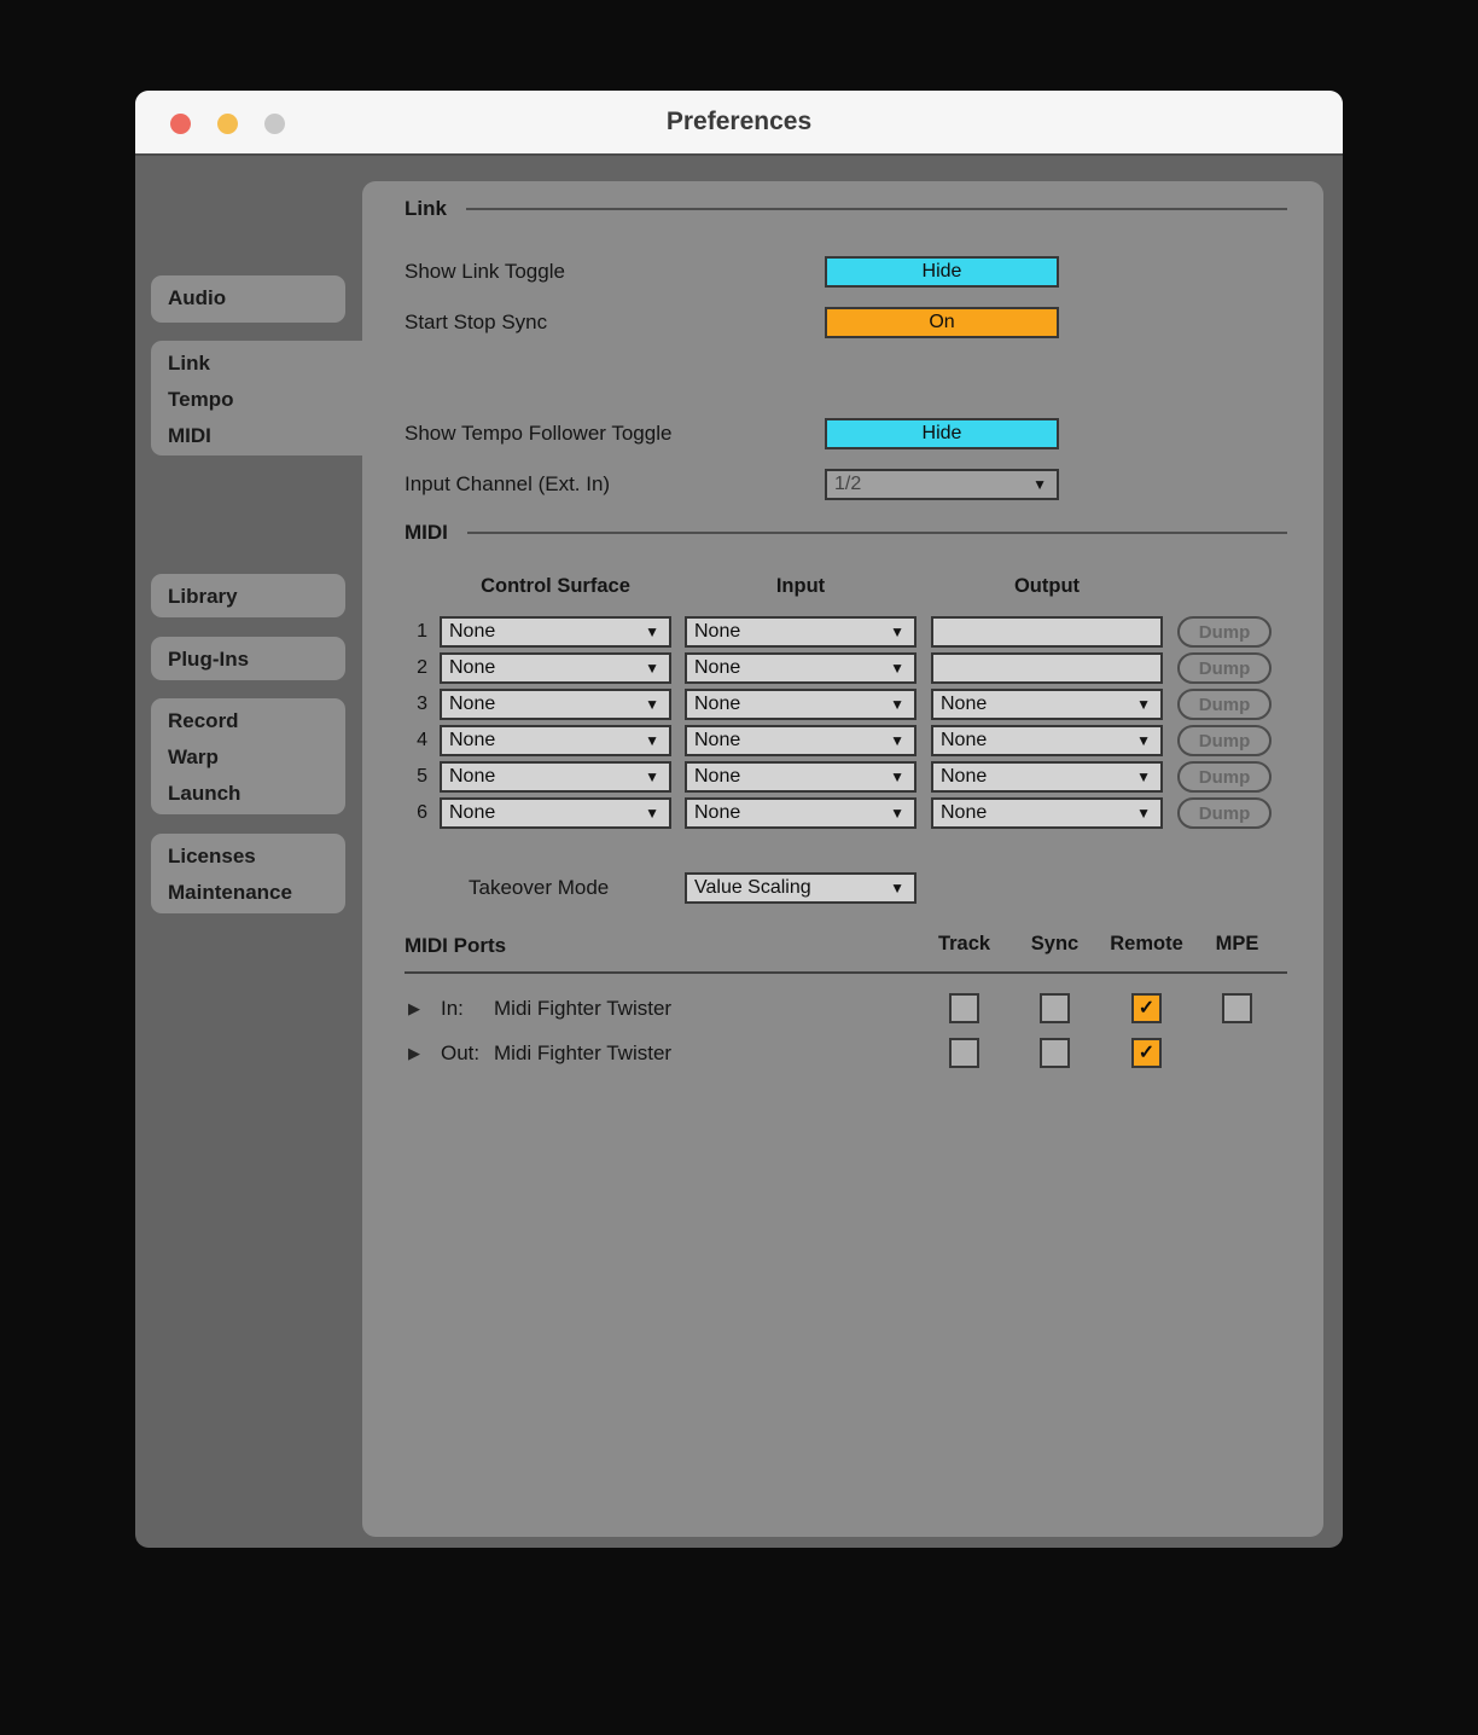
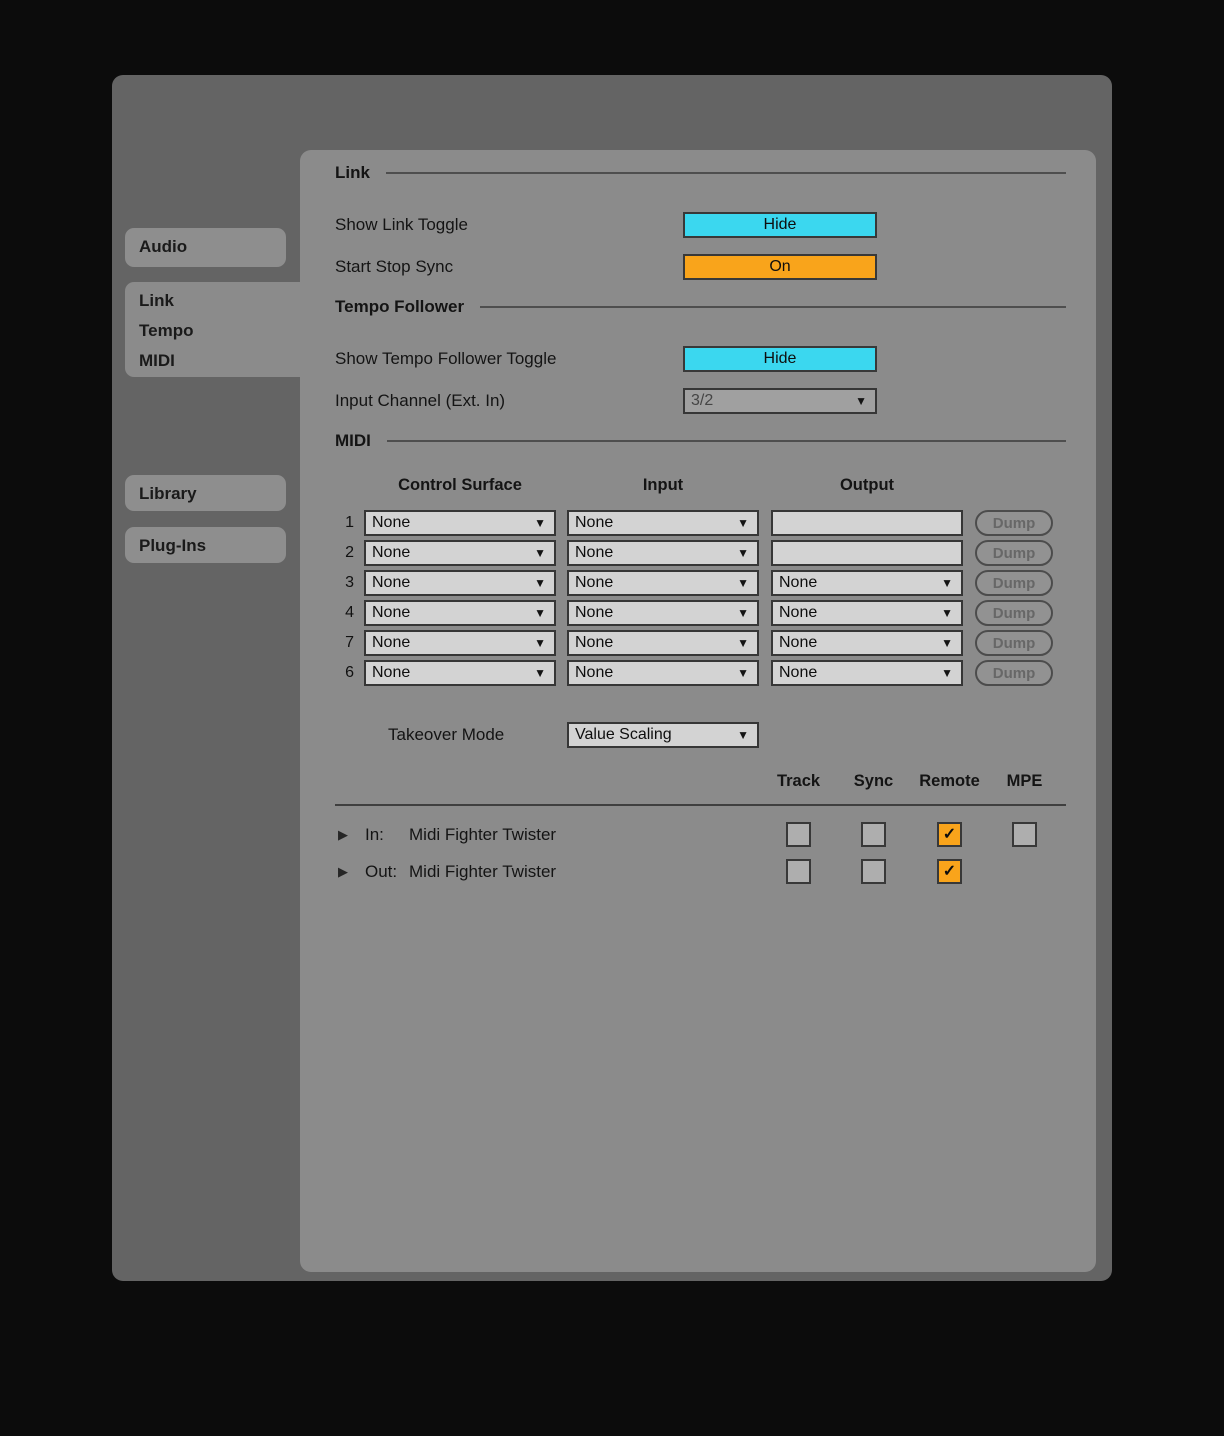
- Preferences
  Audio
  Link
  Tempo
  MIDI
  Library
  Plug-Ins
- Record
- Warp
- Launch
- Licenses
- Maintenance
  Link
  Show Link Toggle
  Hide
  Start Stop Sync
  On
+ Tempo Follower
  Show Tempo Follower Toggle
  Hide
  Input Channel (Ext. In)
- 1/2
+ 3/2
  ▼
  MIDI
  Control Surface
  Input
  Output
  1
  None
  ▼
  None
  ▼
  Dump
  2
  None
  ▼
  None
  ▼
  Dump
  3
  None
  ▼
  None
  ▼
  None
  ▼
  Dump
  4
  None
  ▼
  None
  ▼
  None
  ▼
  Dump
- 5
+ 7
  None
  ▼
  None
  ▼
  None
  ▼
  Dump
  6
  None
  ▼
  None
  ▼
  None
  ▼
  Dump
  Takeover Mode
  Value Scaling
  ▼
- MIDI Ports
  Track
  Sync
  Remote
  MPE
  ▶
  In:
  Midi Fighter Twister
  ✓
  ▶
  Out:
  Midi Fighter Twister
  ✓
